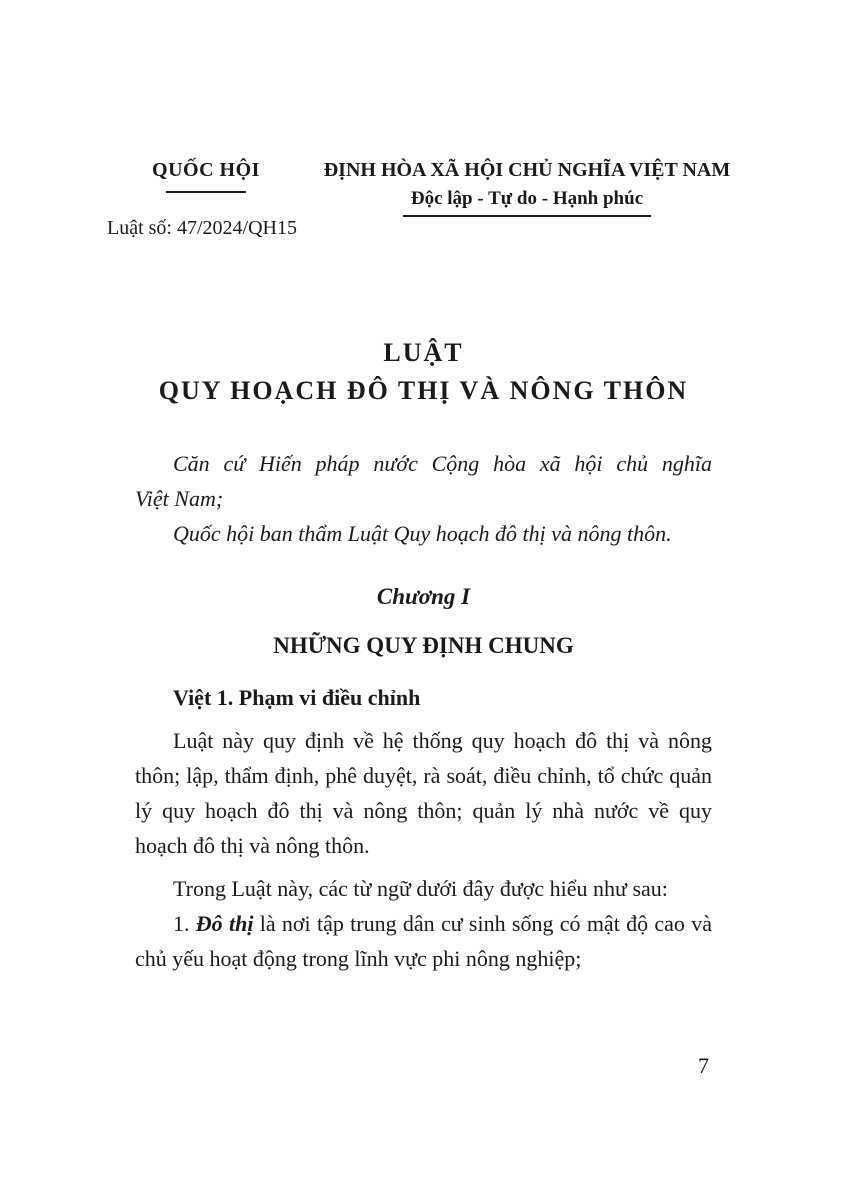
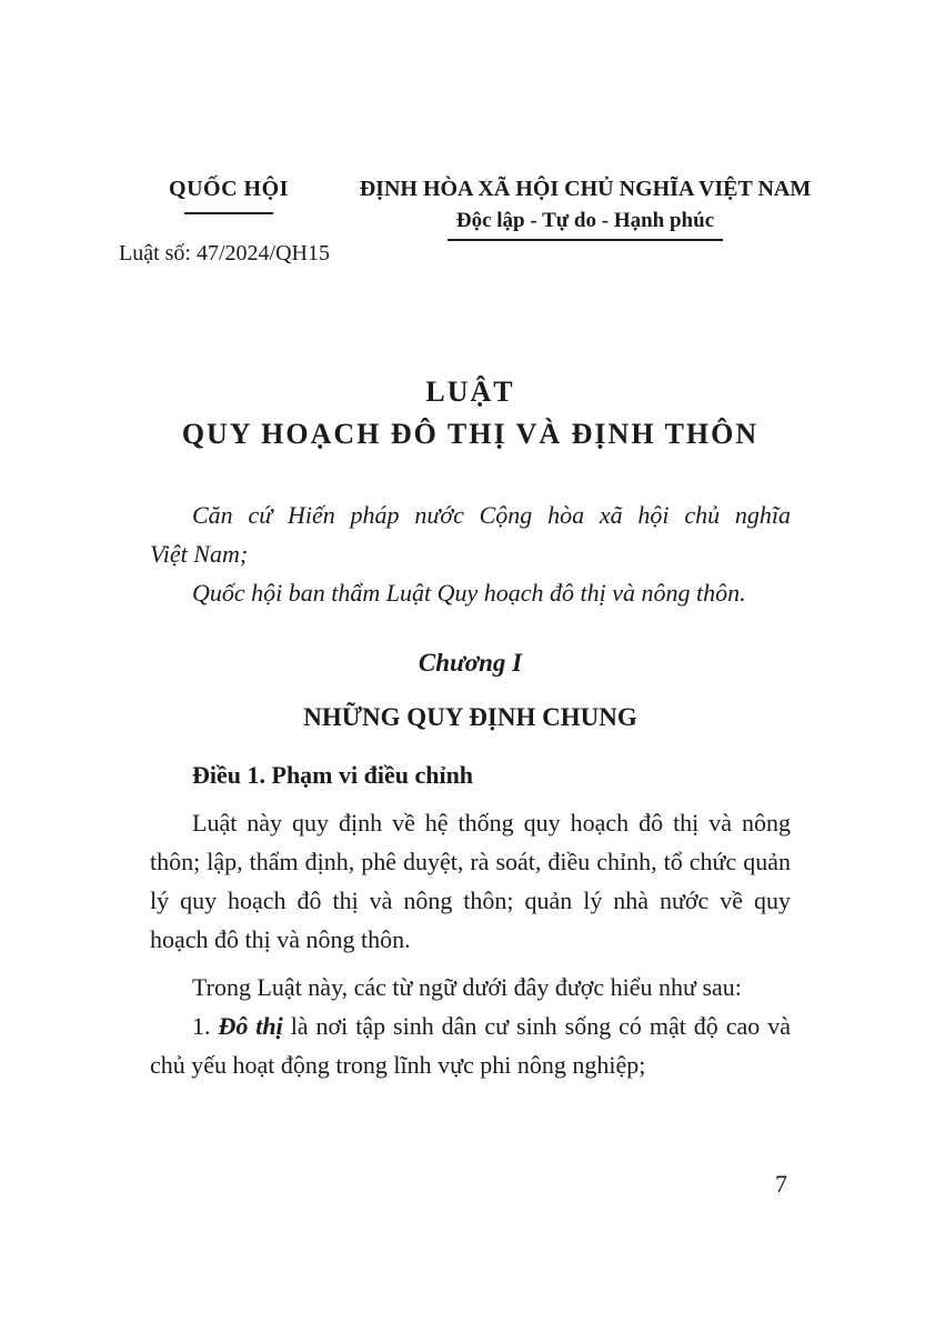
  QUỐC HỘI
  Luật số: 47/2024/QH15
  ĐỊNH HÒA XÃ HỘI CHỦ NGHĨA VIỆT NAM
  Độc lập - Tự do - Hạnh phúc
  LUẬT
- QUY HOẠCH ĐÔ THỊ VÀ NÔNG THÔN
+ QUY HOẠCH ĐÔ THỊ VÀ ĐỊNH THÔN
  Căn cứ Hiến pháp nước Cộng hòa xã hội chủ nghĩa Việt Nam;
  Quốc hội ban thẩm Luật Quy hoạch đô thị và nông thôn.
  Chương I
  NHỮNG QUY ĐỊNH CHUNG
- Việt 1. Phạm vi điều chỉnh
+ Điều 1. Phạm vi điều chỉnh
  Luật này quy định về hệ thống quy hoạch đô thị và nông thôn; lập, thẩm định, phê duyệt, rà soát, điều chỉnh, tổ chức quản lý quy hoạch đô thị và nông thôn; quản lý nhà nước về quy hoạch đô thị và nông thôn.
  Trong Luật này, các từ ngữ dưới đây được hiểu như sau:
- 1. Đô thị là nơi tập trung dân cư sinh sống có mật độ cao và chủ yếu hoạt động trong lĩnh vực phi nông nghiệp;
+ 1. Đô thị là nơi tập sinh dân cư sinh sống có mật độ cao và chủ yếu hoạt động trong lĩnh vực phi nông nghiệp;
  7
